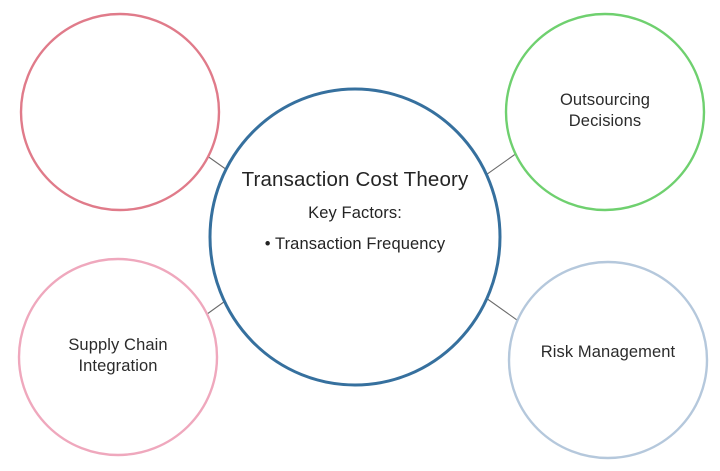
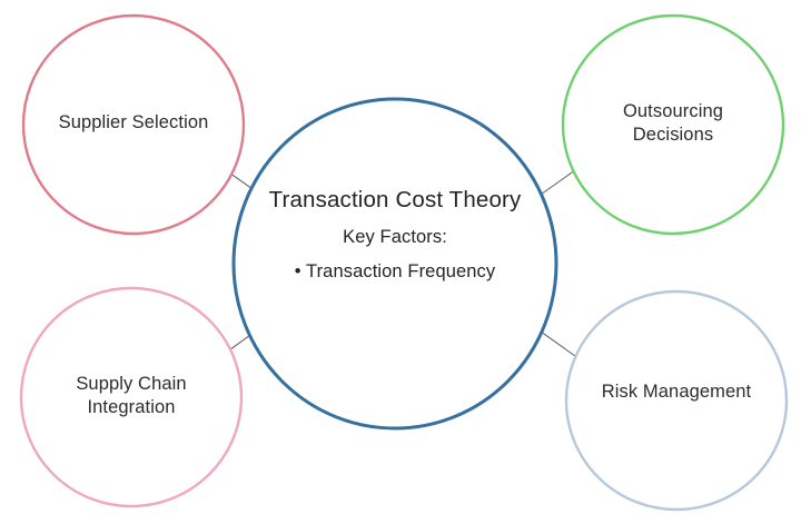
+ Supplier Selection
  Outsourcing
  Decisions
  Supply Chain
  Integration
  Risk Management
  Transaction Cost Theory
  Key Factors:
  • Transaction Frequency
